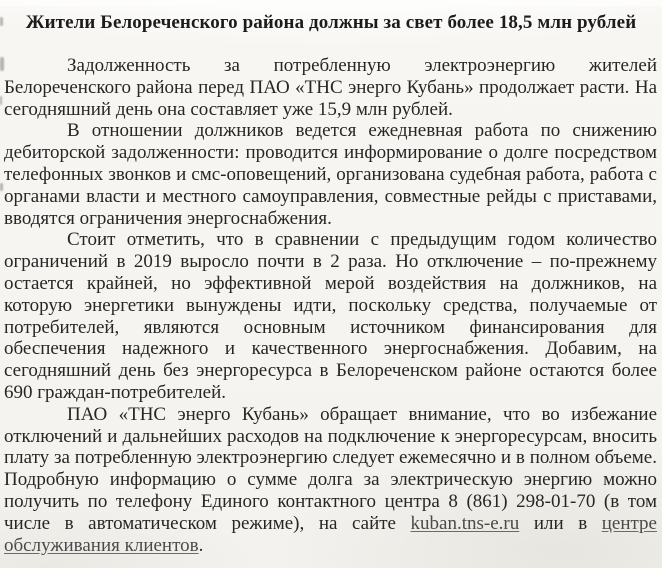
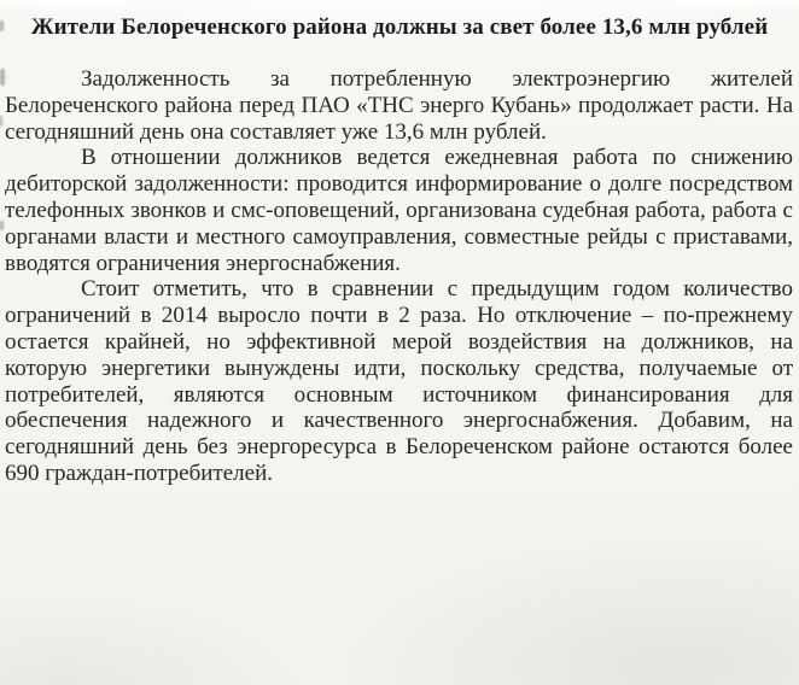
- Жители Белореченского района должны за свет более 18,5 млн рублей
+ Жители Белореченского района должны за свет более 13,6 млн рублей
- Задолженность за потребленную электроэнергию жителей Белореченского района перед ПАО «ТНС энерго Кубань» продолжает расти. На сегодняшний день она составляет уже 15,9 млн рублей.
+ Задолженность за потребленную электроэнергию жителей Белореченского района перед ПАО «ТНС энерго Кубань» продолжает расти. На сегодняшний день она составляет уже 13,6 млн рублей.
  В отношении должников ведется ежедневная работа по снижению дебиторской задолженности: проводится информирование о долге посредством телефонных звонков и смс-оповещений, организована судебная работа, работа с органами власти и местного самоуправления, совместные рейды с приставами, вводятся ограничения энергоснабжения.
- Стоит отметить, что в сравнении с предыдущим годом количество ограничений в 2019 выросло почти в 2 раза. Но отключение – по-прежнему остается крайней, но эффективной мерой воздействия на должников, на которую энергетики вынуждены идти, поскольку средства, получаемые от потребителей, являются основным источником финансирования для обеспечения надежного и качественного энергоснабжения. Добавим, на сегодняшний день без энергоресурса в Белореченском районе остаются более 690 граждан-потребителей.
+ Стоит отметить, что в сравнении с предыдущим годом количество ограничений в 2014 выросло почти в 2 раза. Но отключение – по-прежнему остается крайней, но эффективной мерой воздействия на должников, на которую энергетики вынуждены идти, поскольку средства, получаемые от потребителей, являются основным источником финансирования для обеспечения надежного и качественного энергоснабжения. Добавим, на сегодняшний день без энергоресурса в Белореченском районе остаются более 690 граждан-потребителей.
- ПАО «ТНС энерго Кубань» обращает внимание, что во избежание отключений и дальнейших расходов на подключение к энергоресурсам, вносить плату за потребленную электроэнергию следует ежемесячно и в полном объеме. Подробную информацию о сумме долга за электрическую энергию можно получить по телефону Единого контактного центра 8 (861) 298-01-70 (в том числе в автоматическом режиме), на сайте kuban.tns-e.ru или в центре обслуживания клиентов.
